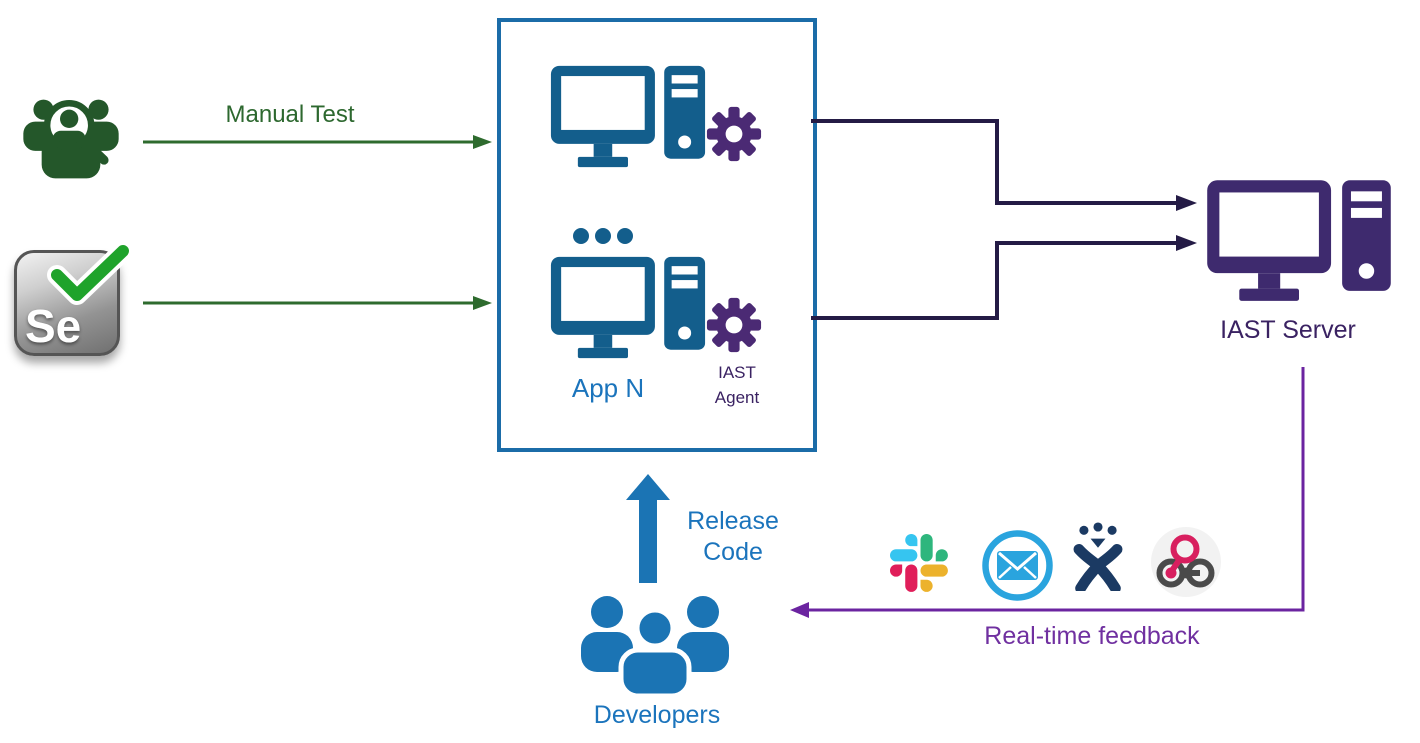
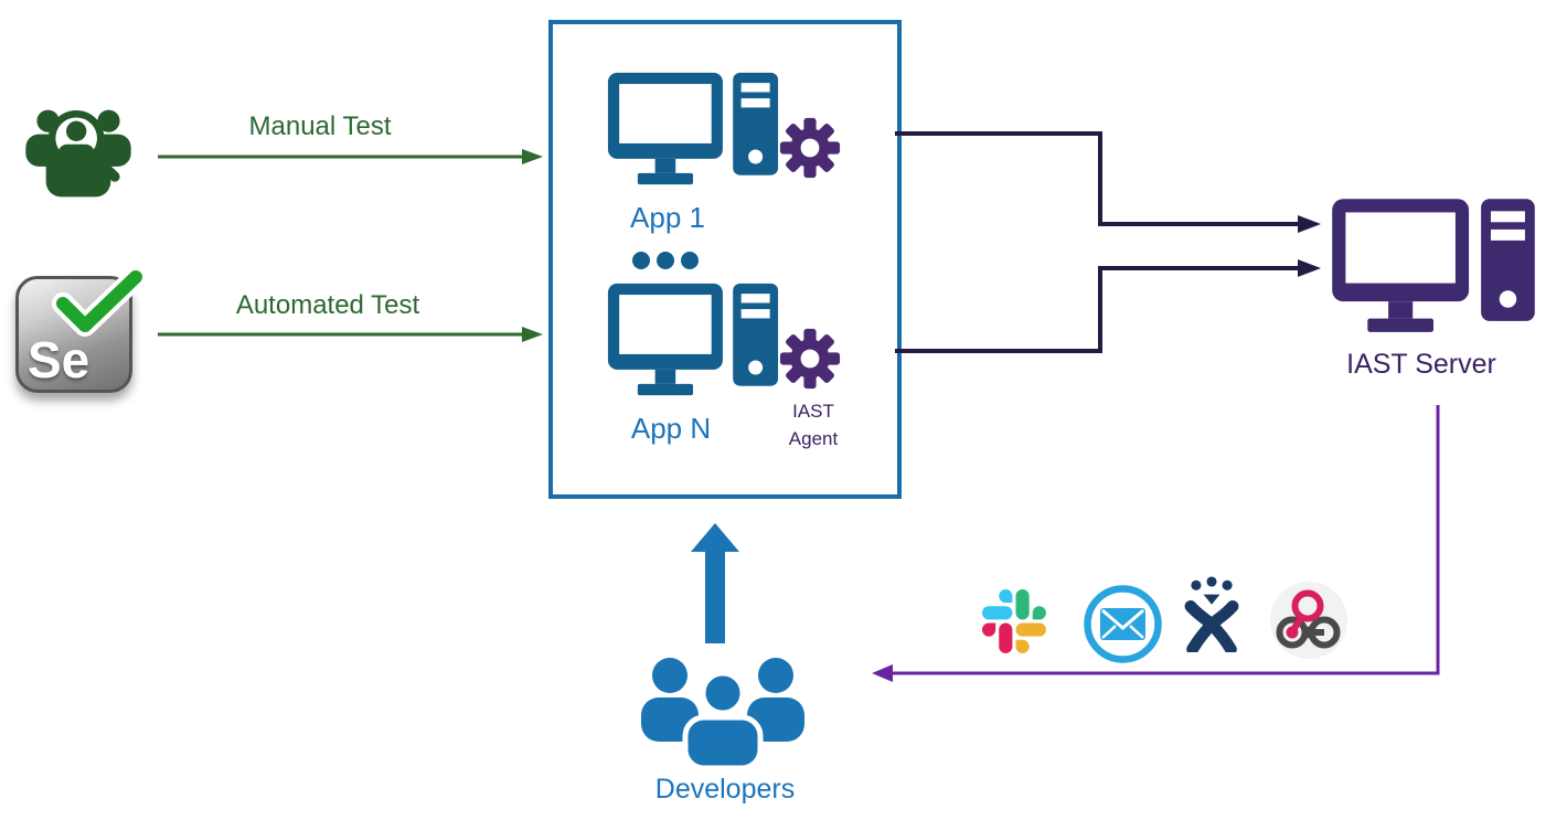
  Se
  Manual Test
+ Automated Test
+ App 1
  App N
  IAST Agent
  IAST Server
- Release Code
  Developers
- Real-time feedback
